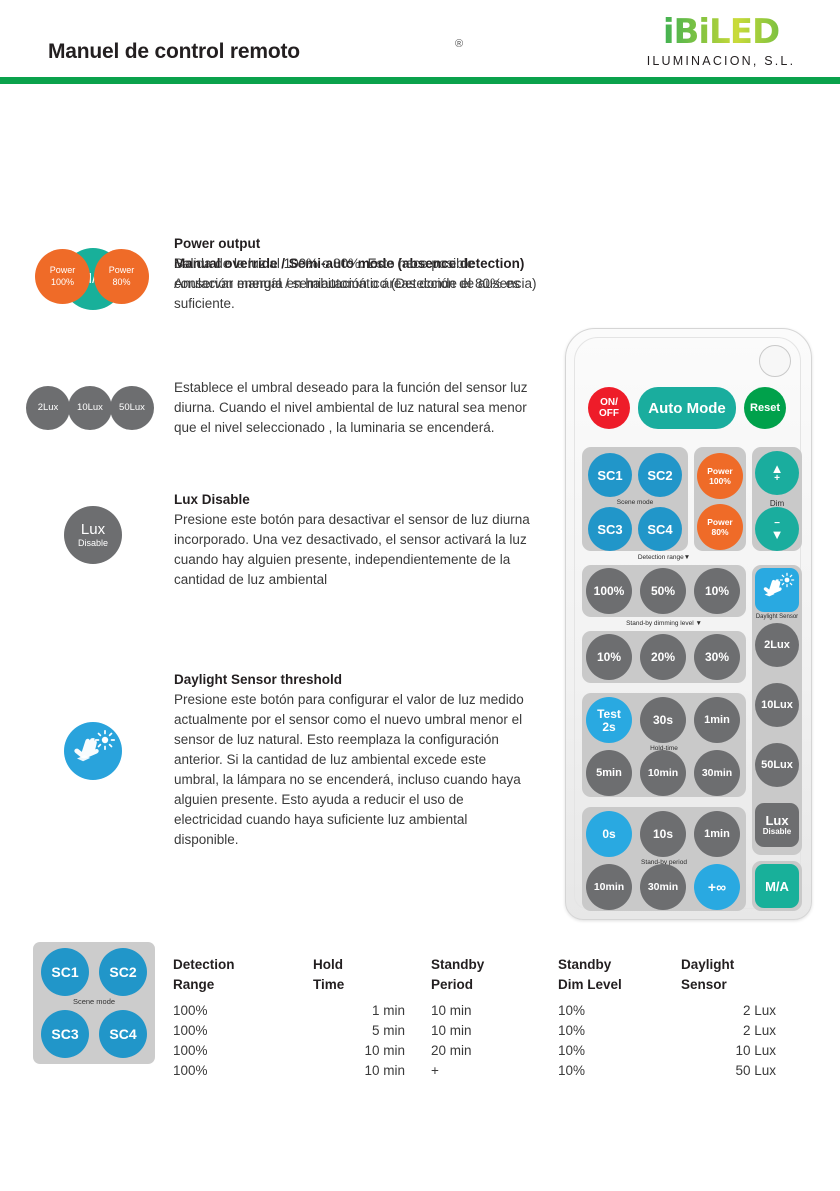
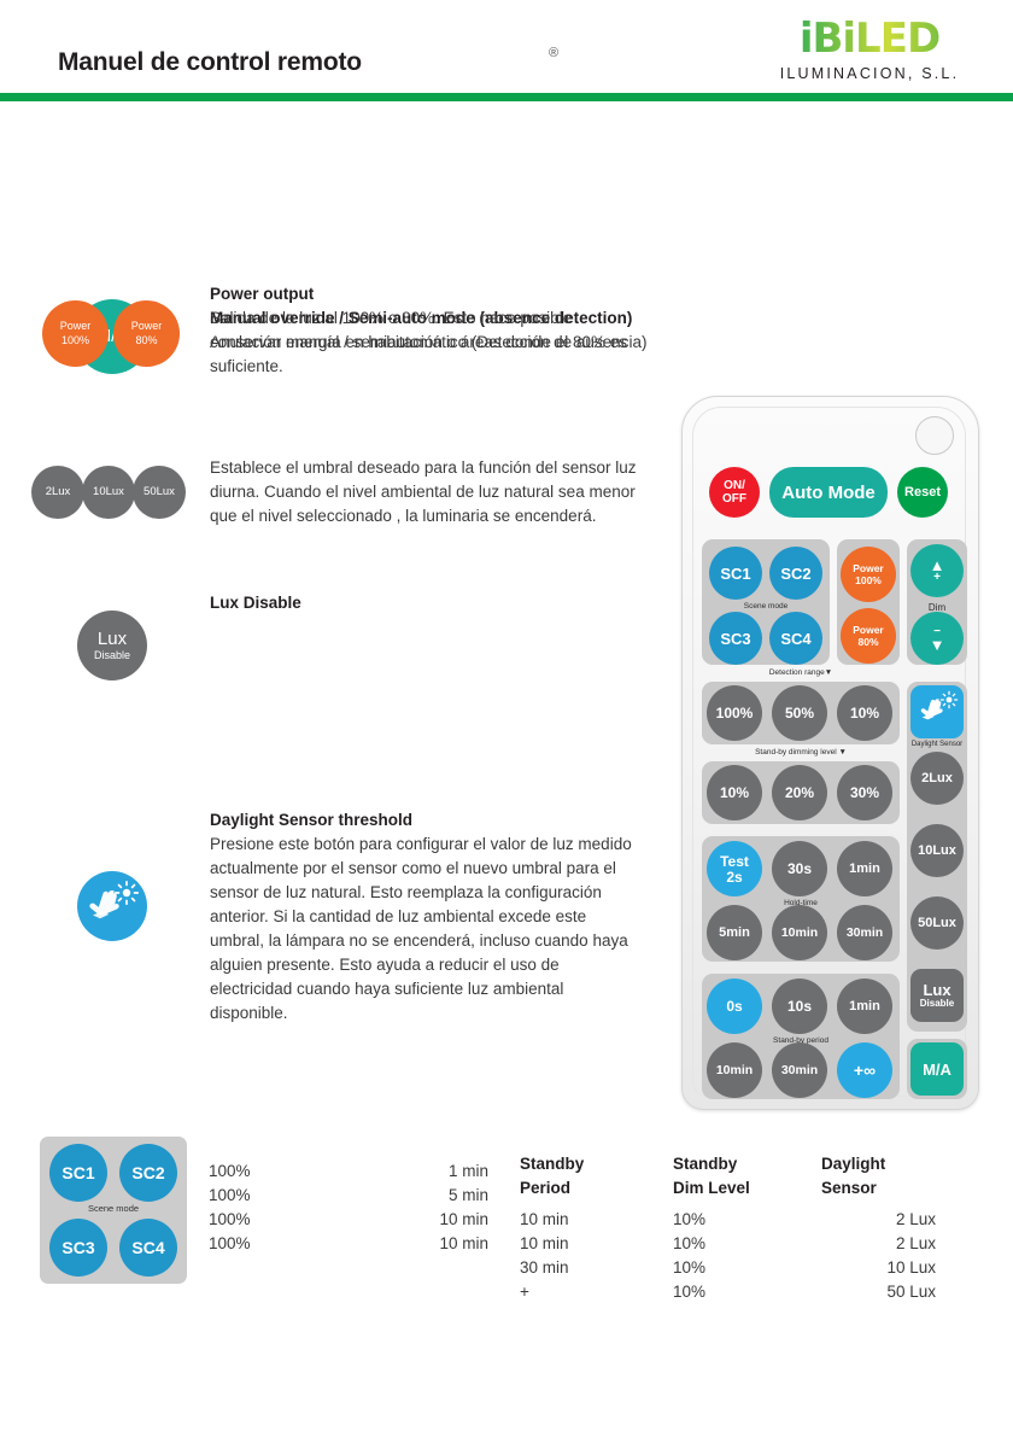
  Manuel de control remoto
  ®
  iBiLED
  ILUMINACION, S.L.
  Manual override / Semi-auto mode (absence detection)
  Anulación manual / semiautomático (Detección de ausencia)
  Power
  100%
  Power
  80%
  Power output
  Salida de la luz al 100% o 80%. Esto hace posible conservar energía en habitación o áreas donde el 80% es suficiente.
  2Lux
  10Lux
  50Lux
  Establece el umbral deseado para la función del sensor luz diurna. Cuando el nivel ambiental de luz natural sea menor que el nivel seleccionado , la luminaria se encenderá.
  Lux
  Disable
  Lux Disable
- Presione este botón para desactivar el sensor de luz diurna incorporado. Una vez desactivado, el sensor activará la luz cuando hay alguien presente, independientemente de la cantidad de luz ambiental
  Daylight Sensor threshold
- Presione este botón para configurar el valor de luz medido actualmente por el sensor como el nuevo umbral menor el sensor de luz natural. Esto reemplaza la configuración anterior. Si la cantidad de luz ambiental excede este umbral, la lámpara no se encenderá, incluso cuando haya alguien presente. Esto ayuda a reducir el uso de electricidad cuando haya suficiente luz ambiental disponible.
+ Presione este botón para configurar el valor de luz medido actualmente por el sensor como el nuevo umbral para el sensor de luz natural. Esto reemplaza la configuración anterior. Si la cantidad de luz ambiental excede este umbral, la lámpara no se encenderá, incluso cuando haya alguien presente. Esto ayuda a reducir el uso de electricidad cuando haya suficiente luz ambiental disponible.
  ON/
  OFF
  Auto Mode
  Reset
  SC1
  SC2
  SC3
  SC4
  Power
  100%
  Power
  80%
  ▲
  +
  Dim
  −
  ▼
  100%
  50%
  10%
  10%
  20%
  30%
  Test
  2s
  30s
  1min
  5min
  10min
  30min
  0s
  10s
  1min
  10min
  30min
  +∞
  2Lux
  10Lux
  50Lux
  Lux
  Disable
  M/A
  SC1
  SC2
  Scene mode
  SC3
  SC4
- Detection
- Range
  100%
  100%
  100%
  100%
- Hold
- Time
  1 min
  5 min
  10 min
  10 min
  Standby
  Period
  10 min
  10 min
- 20 min
+ 30 min
  +
  Standby
  Dim Level
  10%
  10%
  10%
  10%
  Daylight
  Sensor
  2 Lux
  2 Lux
  10 Lux
  50 Lux
